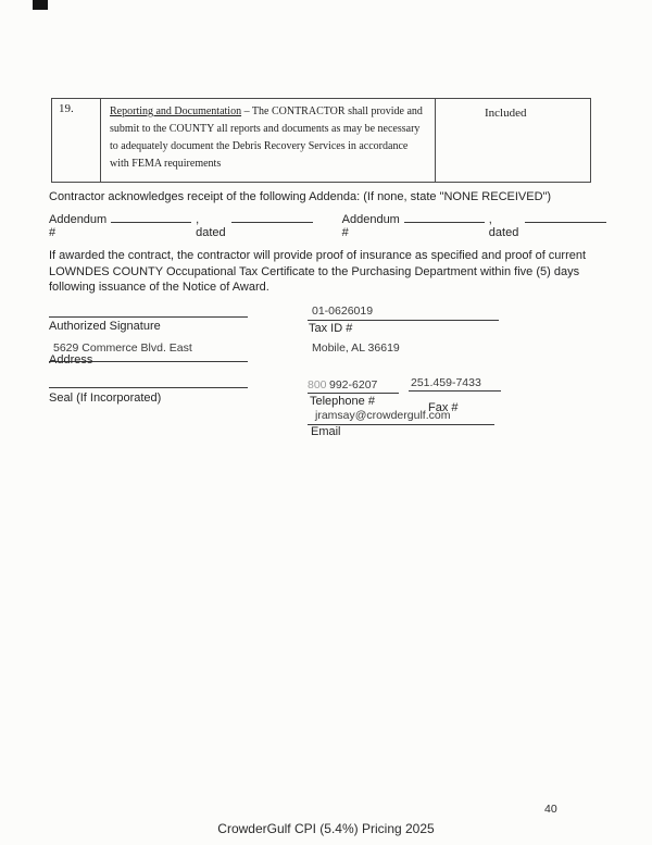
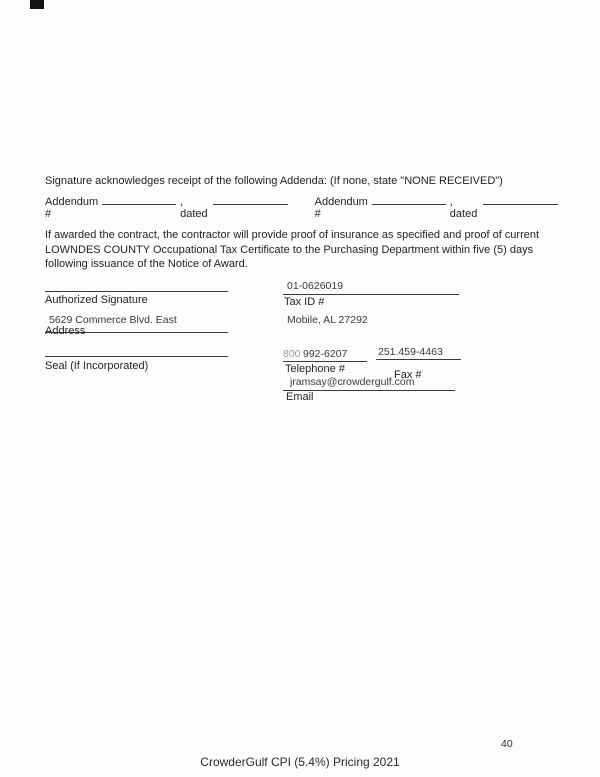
- 19.
- Reporting and Documentation – The CONTRACTOR shall provide and submit to the COUNTY all reports and documents as may be necessary to adequately document the Debris Recovery Services in accordance with FEMA requirements
- Included
- Contractor acknowledges receipt of the following Addenda: (If none, state "NONE RECEIVED")
+ Signature acknowledges receipt of the following Addenda: (If none, state "NONE RECEIVED")
  Addendum #
  , dated
  Addendum #
  , dated
  If awarded the contract, the contractor will provide proof of insurance as specified and proof of current LOWNDES COUNTY Occupational Tax Certificate to the Purchasing Department within five (5) days following issuance of the Notice of Award.
  Authorized Signature
  01-0626019
  Tax ID #
  5629 Commerce Blvd. East
  Address
- Mobile, AL 36619
+ Mobile, AL 27292
  Seal (If Incorporated)
  800
  992-6207
- 251.459-7433
+ 251.459-4463
  Telephone #
  Fax #
  jramsay@crowdergulf.com
  Email
  40
- CrowderGulf CPI (5.4%) Pricing 2025
+ CrowderGulf CPI (5.4%) Pricing 2021
